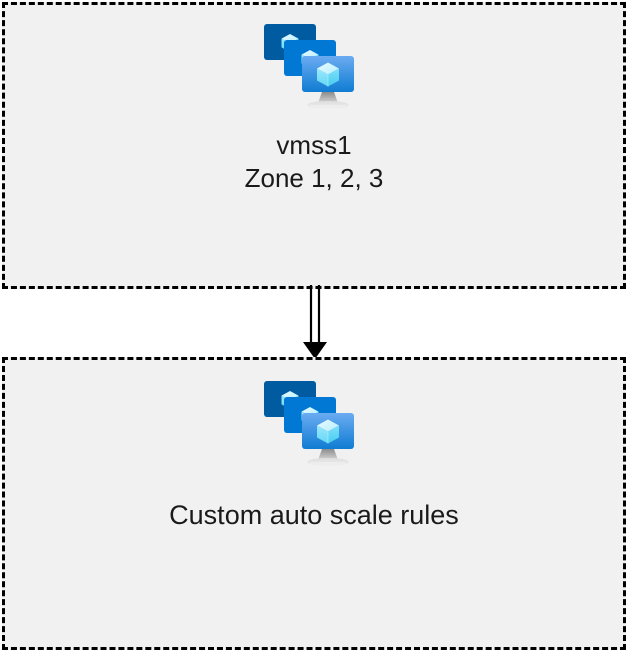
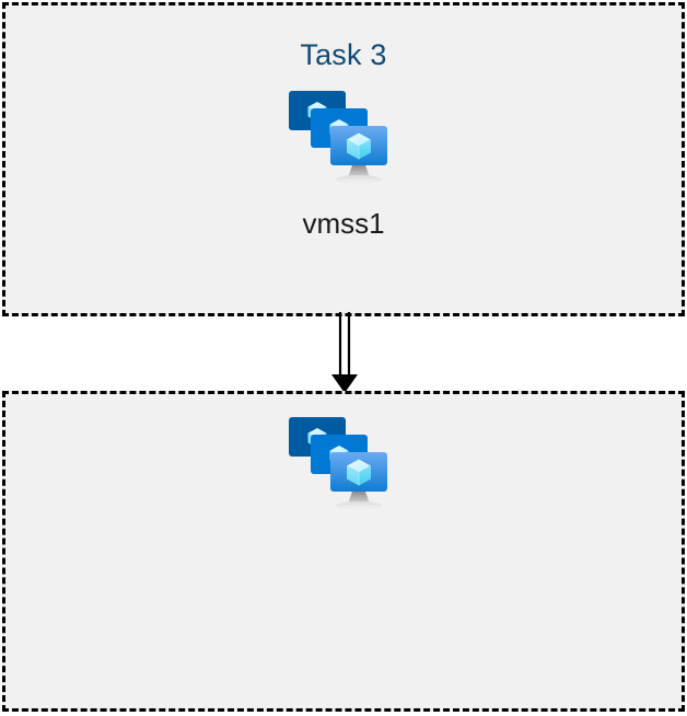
+ Task 3
  vmss1
- Zone 1, 2, 3
- Custom auto scale rules
